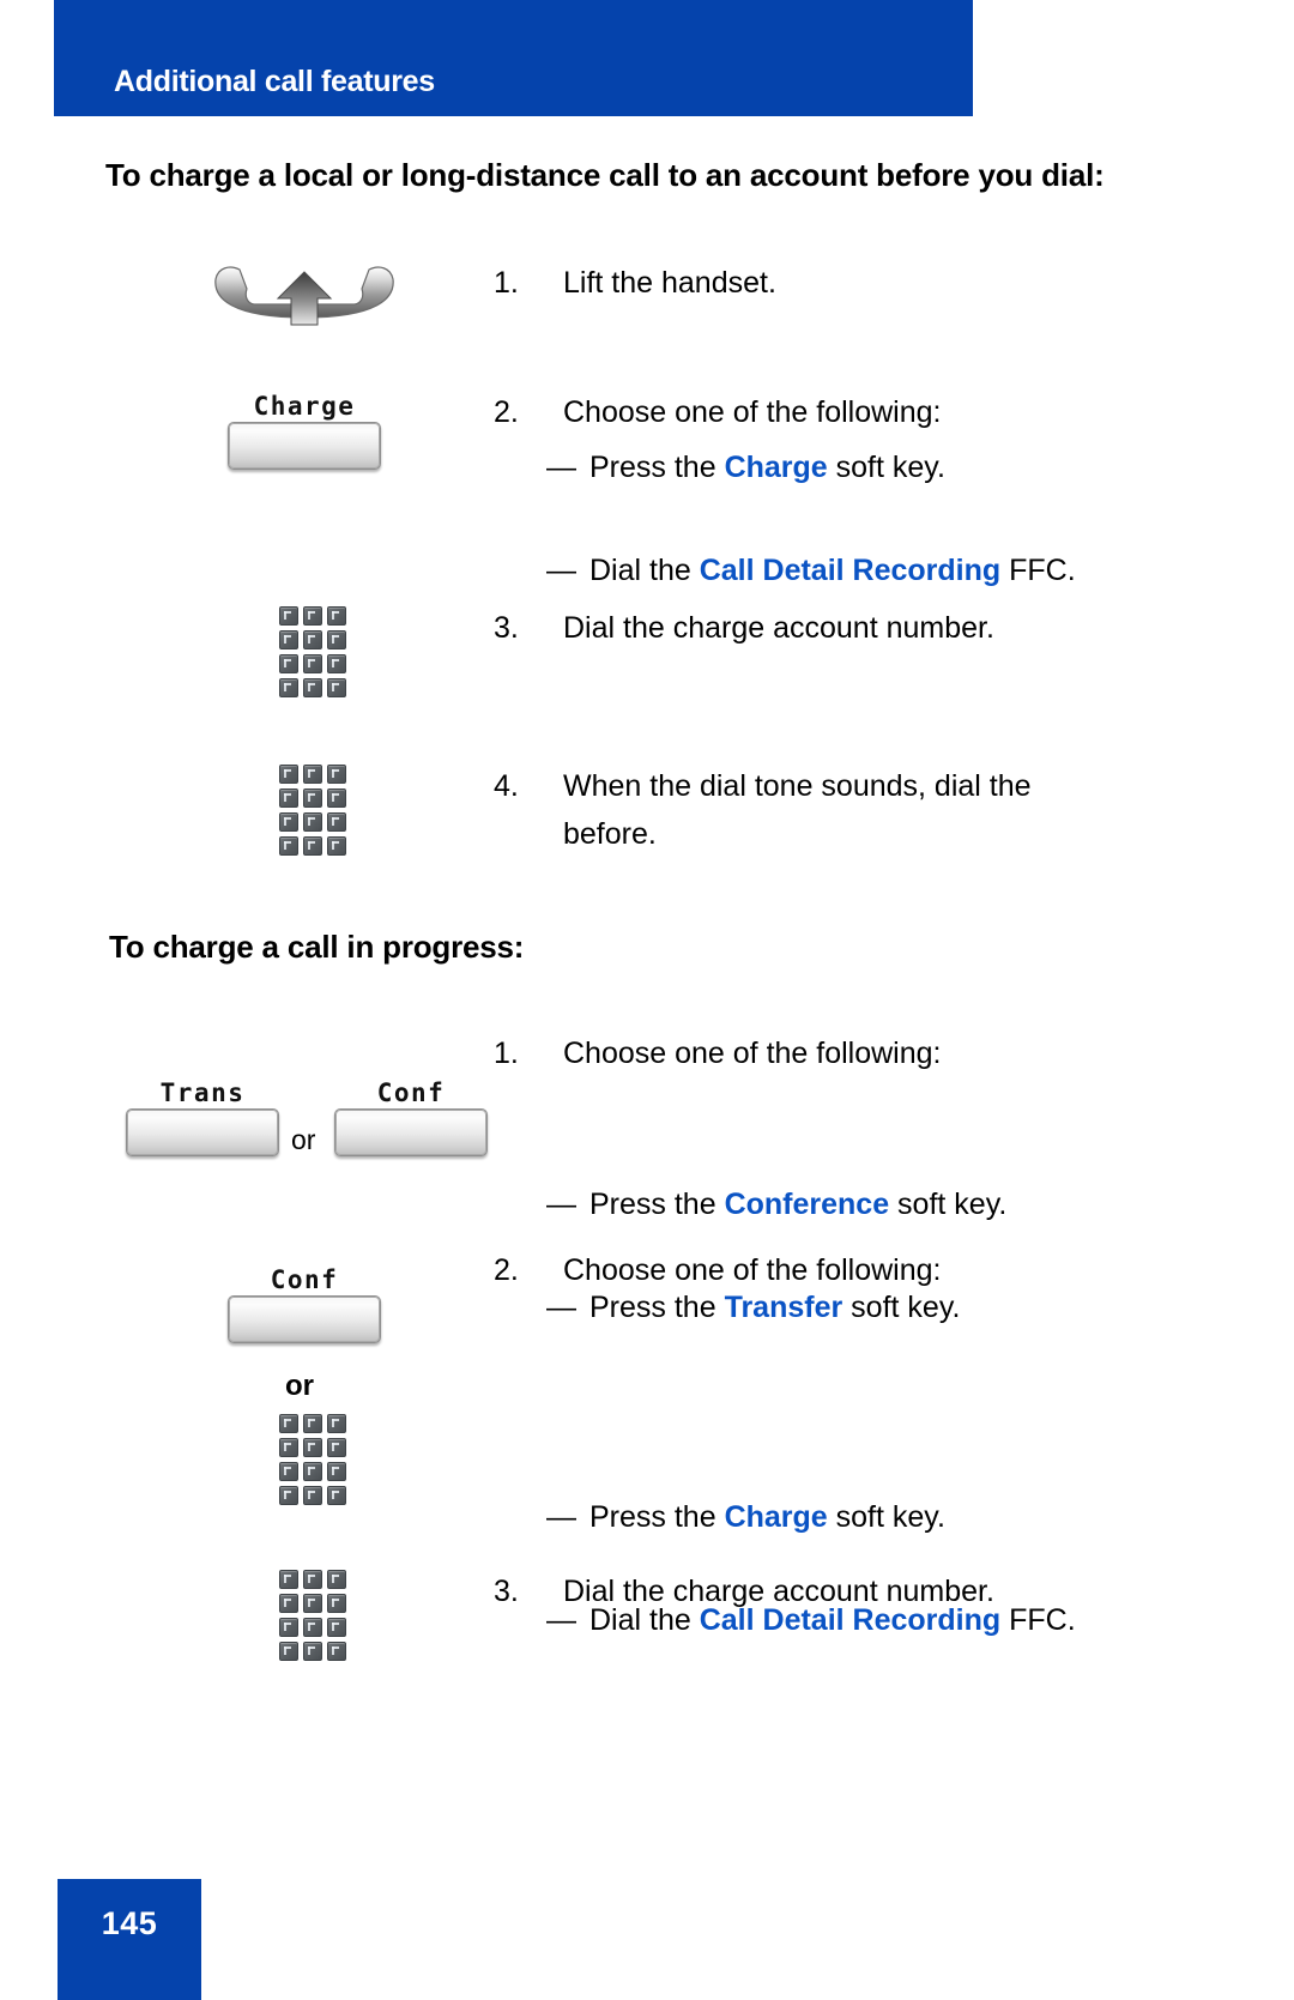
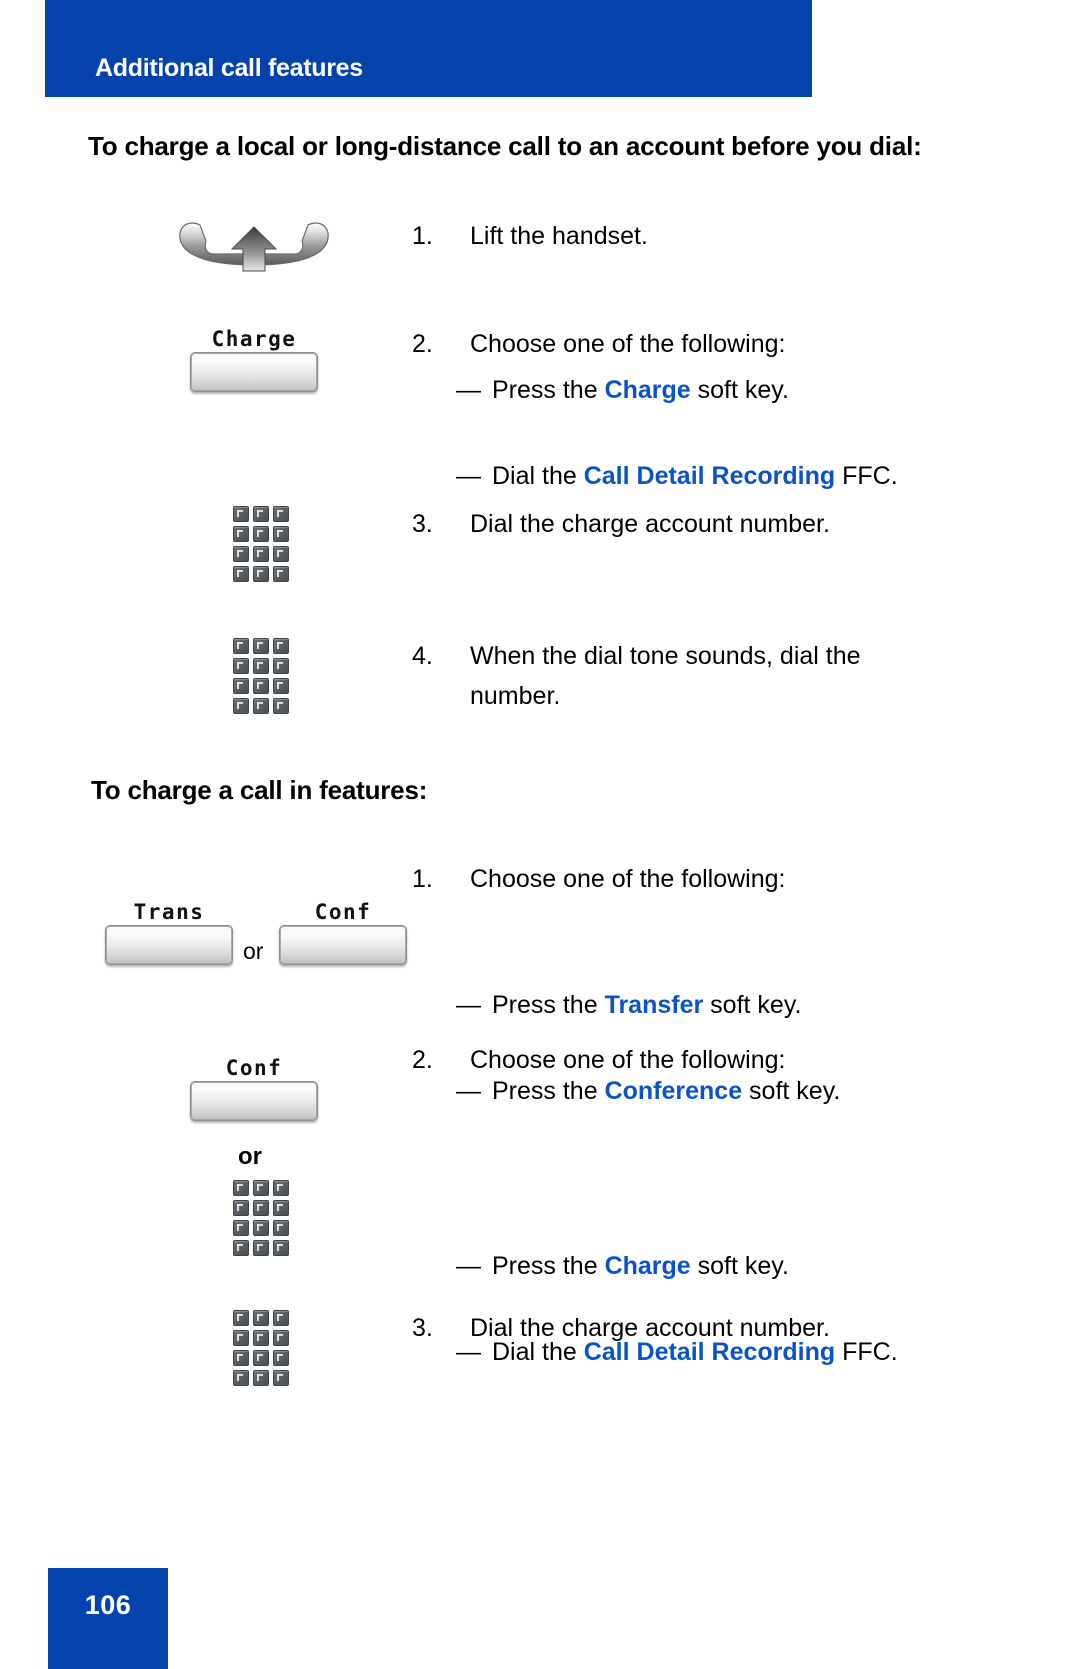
  Additional call features
  To charge a local or long-distance call to an account before you dial:
  1.
  Lift the handset.
  Charge
  2.
  Choose one of the following:
  —
  Press the Charge soft key.
  —
  Dial the Call Detail Recording FFC.
  3.
  Dial the charge account number.
  4.
- When the dial tone sounds, dial the before.
+ When the dial tone sounds, dial the number.
- To charge a call in progress:
+ To charge a call in features:
  Trans
  or
  Conf
  1.
  Choose one of the following:
  —
- Press the Conference soft key.
+ Press the Transfer soft key.
  —
- Press the Transfer soft key.
+ Press the Conference soft key.
  Conf
  or
  2.
  Choose one of the following:
  —
  Press the Charge soft key.
  —
  Dial the Call Detail Recording FFC.
  3.
  Dial the charge account number.
- 145
+ 106
